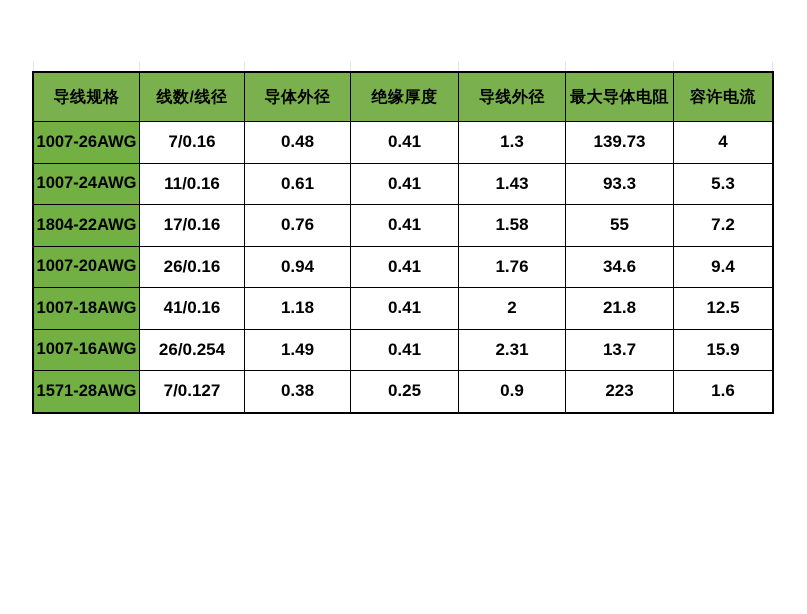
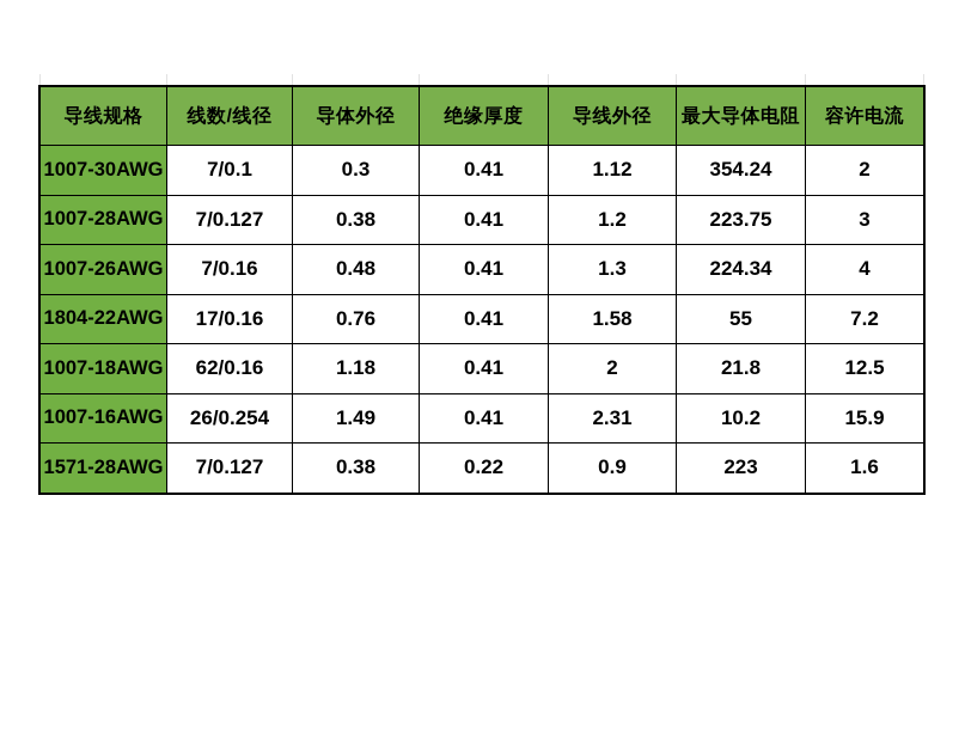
  导线规格	线数/线径	导体外径	绝缘厚度	导线外径	最大导体电阻	容许电流
+ 1007-30AWG	7/0.1	0.3	0.41	1.12	354.24	2
+ 1007-28AWG	7/0.127	0.38	0.41	1.2	223.75	3
- 1007-26AWG	7/0.16	0.48	0.41	1.3	139.73	4
+ 1007-26AWG	7/0.16	0.48	0.41	1.3	224.34	4
- 1007-24AWG	11/0.16	0.61	0.41	1.43	93.3	5.3
  1804-22AWG	17/0.16	0.76	0.41	1.58	55	7.2
- 1007-20AWG	26/0.16	0.94	0.41	1.76	34.6	9.4
- 1007-18AWG	41/0.16	1.18	0.41	2	21.8	12.5
+ 1007-18AWG	62/0.16	1.18	0.41	2	21.8	12.5
- 1007-16AWG	26/0.254	1.49	0.41	2.31	13.7	15.9
+ 1007-16AWG	26/0.254	1.49	0.41	2.31	10.2	15.9
- 1571-28AWG	7/0.127	0.38	0.25	0.9	223	1.6
+ 1571-28AWG	7/0.127	0.38	0.22	0.9	223	1.6
